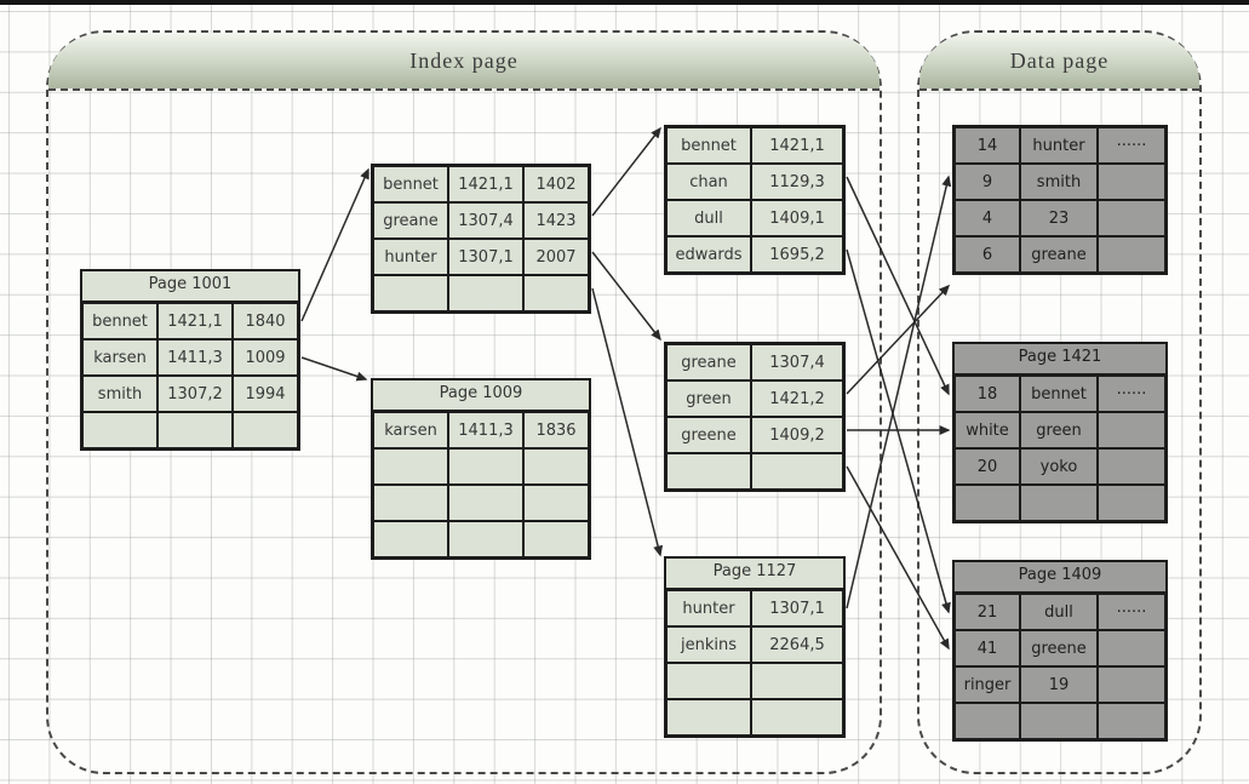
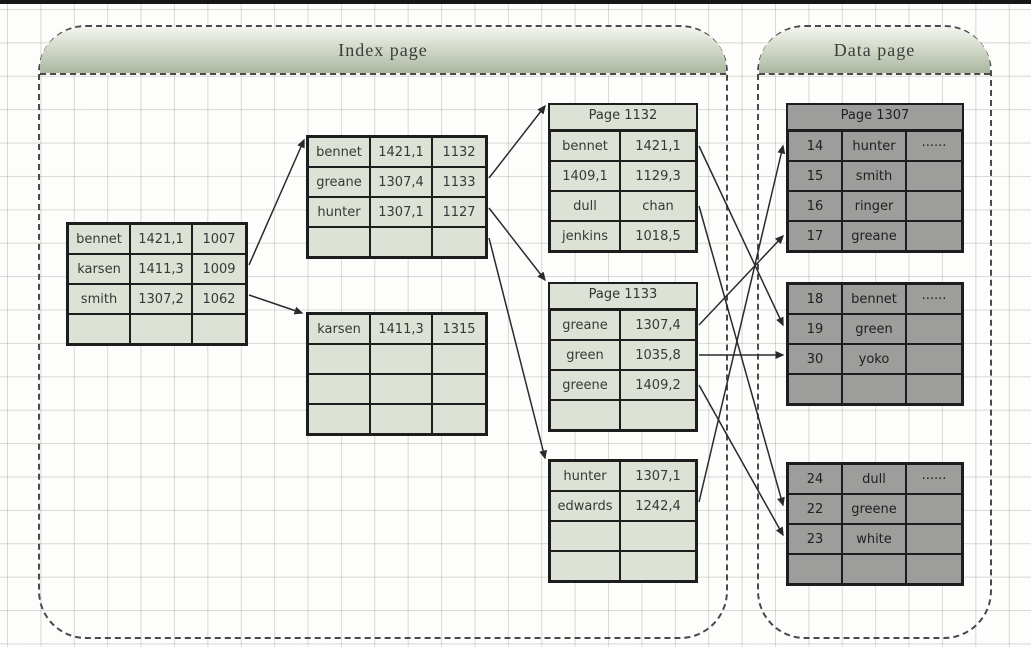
  Index page
  Data page
- Page 1001
  bennet
  1421,1
- 1840
+ 1007
  karsen
  1411,3
  1009
  smith
  1307,2
- 1994
+ 1062
  bennet
  1421,1
- 1402
+ 1132
  greane
  1307,4
- 1423
+ 1133
  hunter
  1307,1
- 2007
+ 1127
- Page 1009
  karsen
  1411,3
- 1836
+ 1315
+ Page 1132
  bennet
  1421,1
- chan
+ 1409,1
  1129,3
  dull
- 1409,1
+ chan
- edwards
+ jenkins
- 1695,2
+ 1018,5
+ Page 1133
  greane
  1307,4
  green
- 1421,2
+ 1035,8
  greene
  1409,2
- Page 1127
  hunter
  1307,1
- jenkins
+ edwards
- 2264,5
+ 1242,4
+ Page 1307
  14
  hunter
  ······
- 9
+ 15
  smith
- 4
+ 16
- 23
+ ringer
- 6
+ 17
  greane
- Page 1421
  18
  bennet
  ······
- white
+ 19
  green
- 20
+ 30
  yoko
- Page 1409
- 21
+ 24
  dull
  ······
- 41
+ 22
  greene
- ringer
+ 23
- 19
+ white
